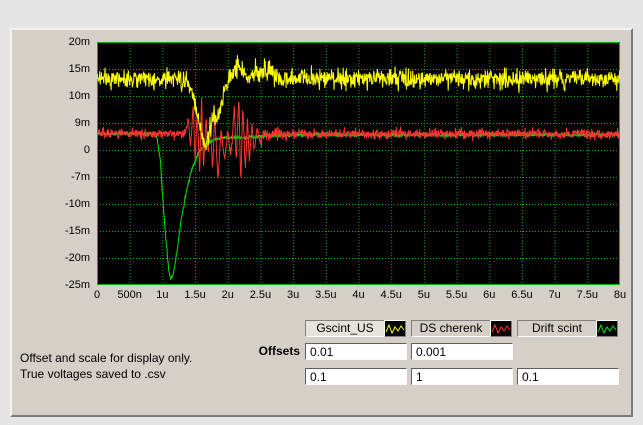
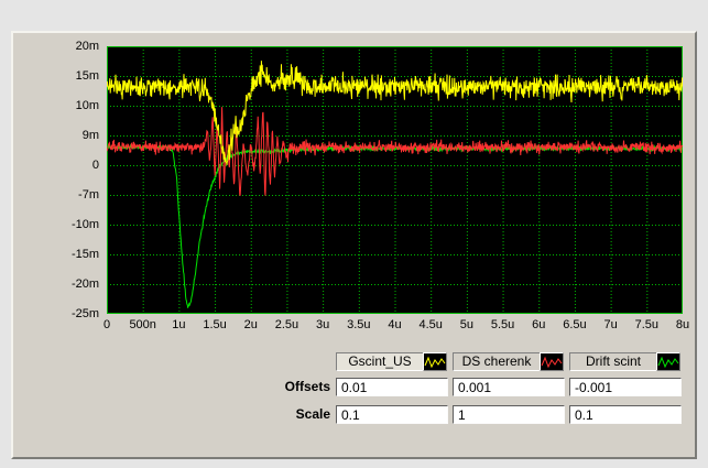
  20m
  15m
  10m
  9m
  0
  -7m
  -10m
  -15m
  -20m
  -25m
  0
  500n
  1u
  1.5u
  2u
  2.5u
  3u
  3.5u
  4u
  4.5u
  5u
  5.5u
  6u
  6.5u
  7u
  7.5u
  8u
  Gscint_US
  DS cherenk
  Drift scint
  Offsets
  0.01
  0.001
+ -0.001
+ Scale
  0.1
  1
  0.1
- Offset and scale for display only.
- True voltages saved to .csv
